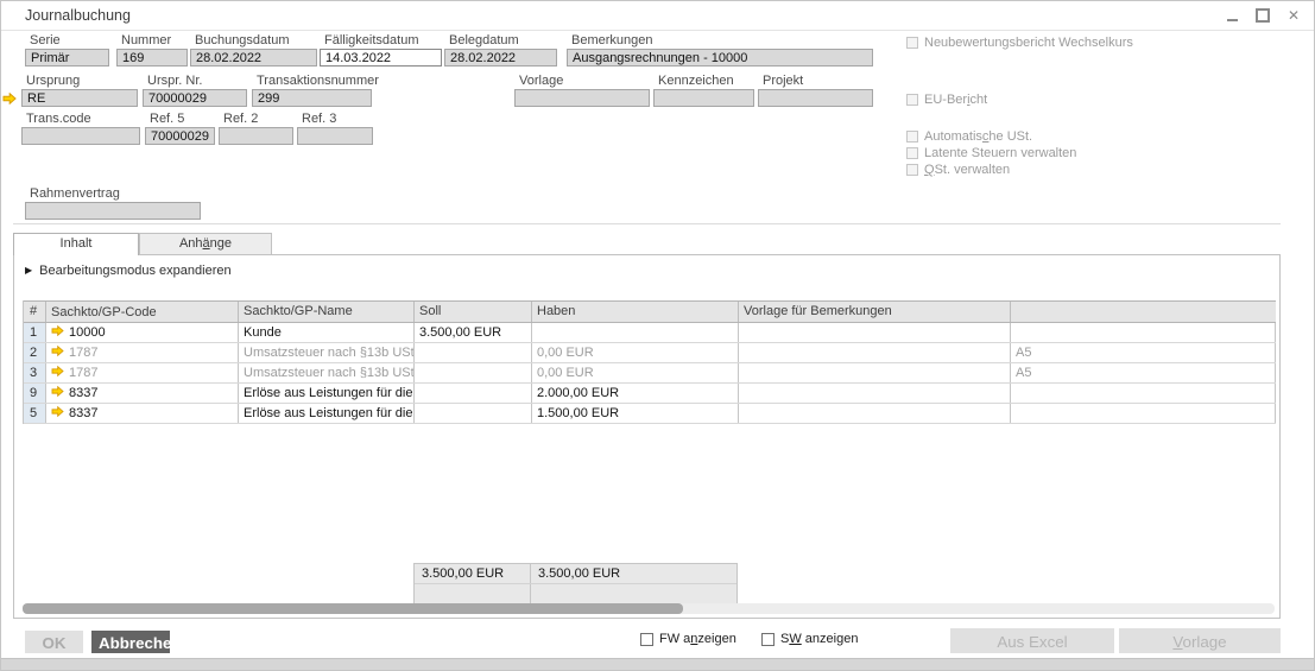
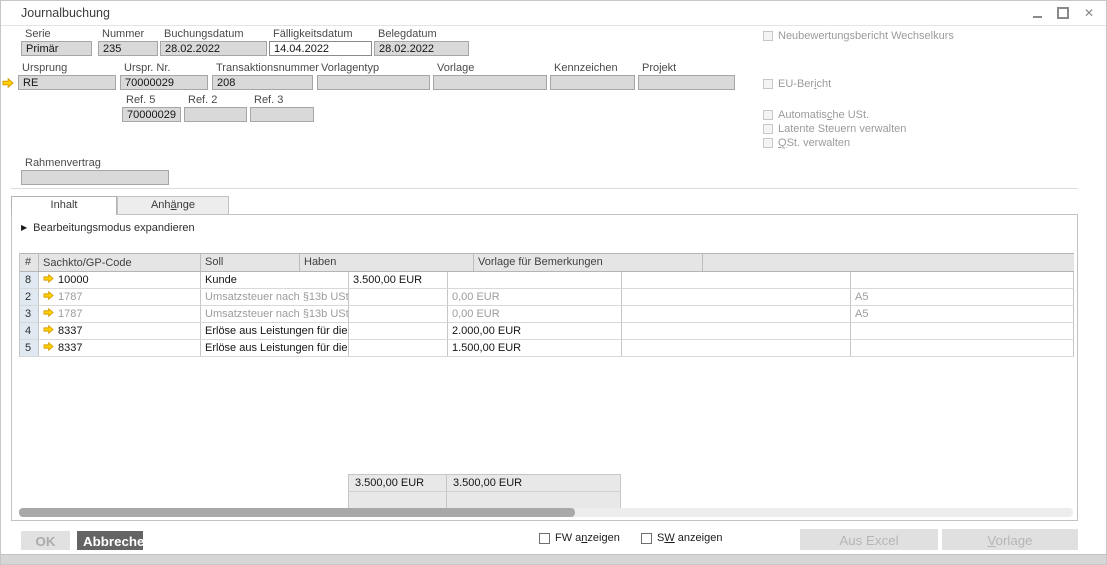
  Journalbuchung
  ✕
  Serie
  Primär
  Nummer
- 169
+ 235
  Buchungsdatum
  28.02.2022
  Fälligkeitsdatum
- 14.03.2022
+ 14.04.2022
  Belegdatum
  28.02.2022
- Bemerkungen
- Ausgangsrechnungen - 10000
  Ursprung
  RE
  Urspr. Nr.
  70000029
  Transaktionsnummer
- 299
+ 208
+ Vorlagentyp
  Vorlage
  Kennzeichen
  Projekt
- Trans.code
  Ref. 5
  70000029
  Ref. 2
  Ref. 3
  Rahmenvertrag
  Neubewertungsbericht Wechselkurs
  EU-Bericht
  Automatische USt.
  Latente Steuern verwalten
  QSt. verwalten
  Inhalt
  Anhänge
  ▶
  Bearbeitungsmodus expandieren
  #
  Sachkto/GP-Code
- Sachkto/GP-Name
  Soll
  Haben
  Vorlage für Bemerkungen
- 1
+ 8
  10000
  Kunde
  3.500,00 EUR
  2
  1787
  Umsatzsteuer nach §13b USt
  0,00 EUR
  A5
  3
  1787
  Umsatzsteuer nach §13b USt
  0,00 EUR
  A5
- 9
+ 4
  8337
  Erlöse aus Leistungen für die
  2.000,00 EUR
  5
  8337
  Erlöse aus Leistungen für die
  1.500,00 EUR
  3.500,00 EUR
  3.500,00 EUR
  OK
  Abbrechen
  FW anzeigen
  SW anzeigen
